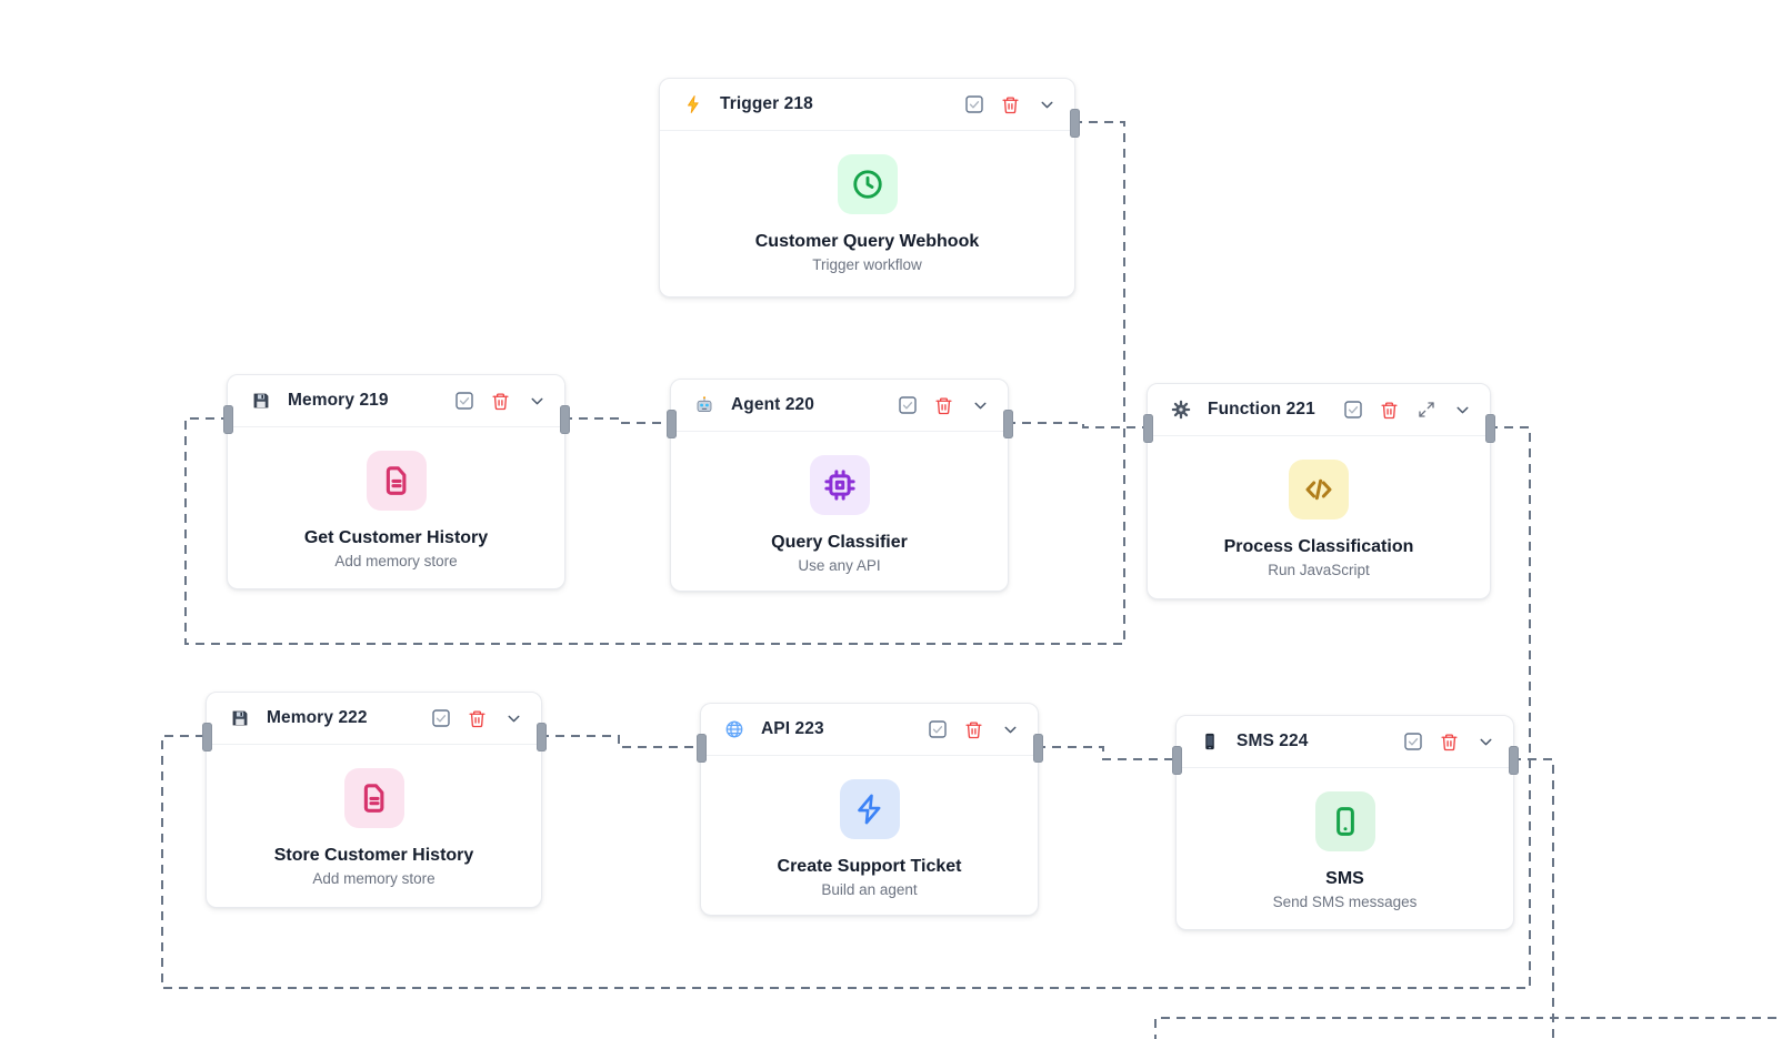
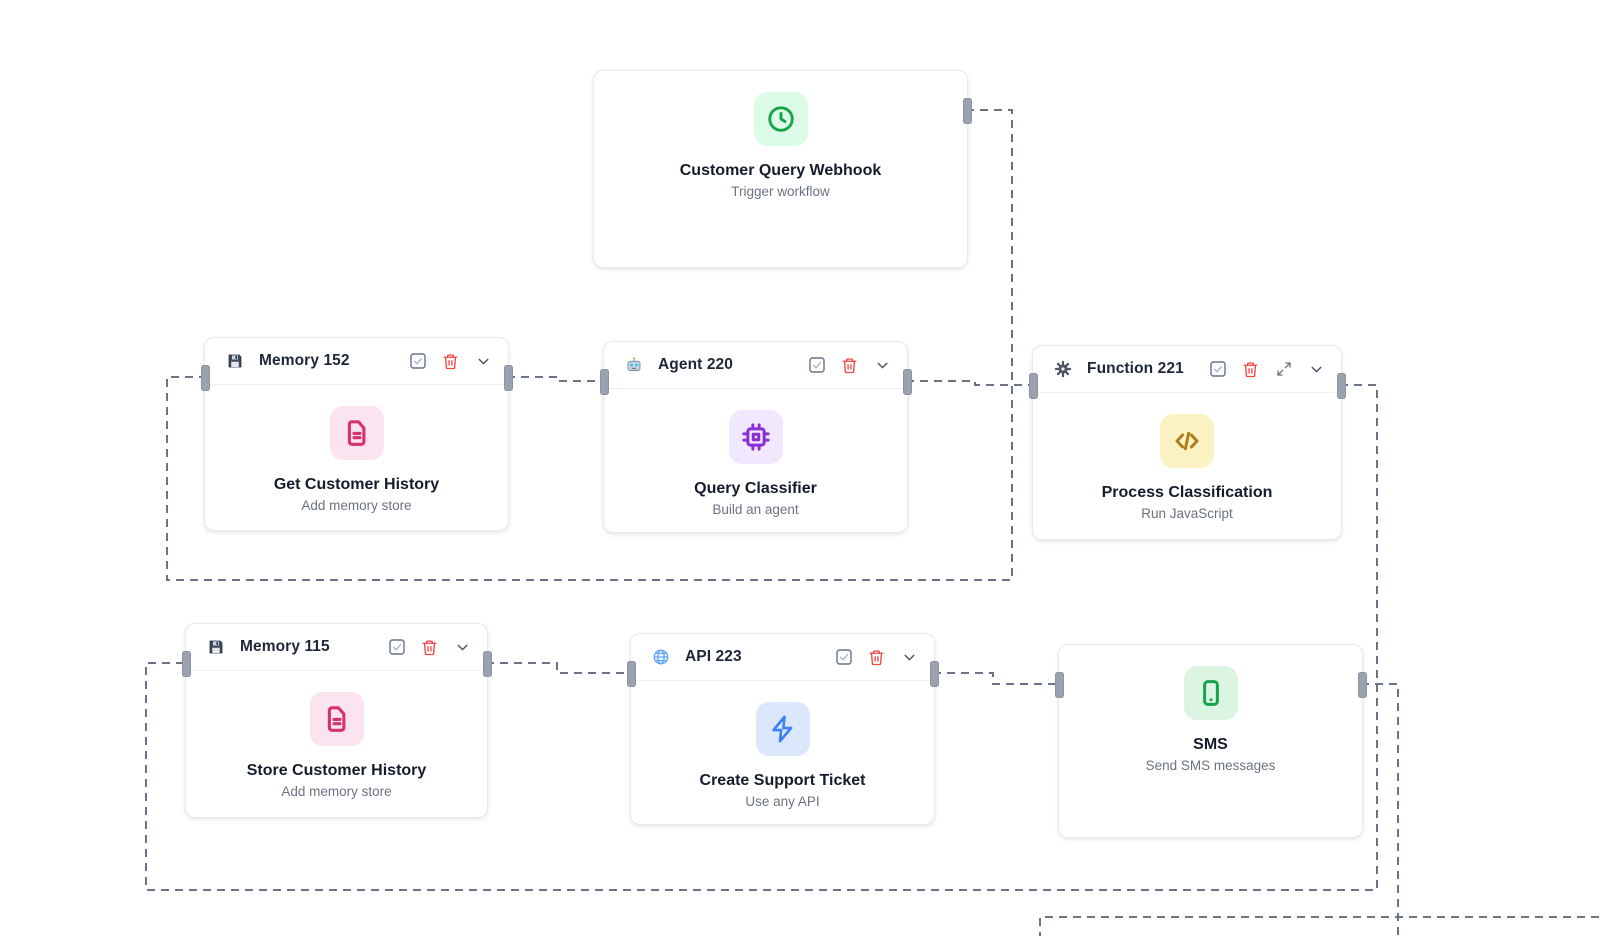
- Trigger 218
  Customer Query Webhook
  Trigger workflow
- Memory 219
+ Memory 152
  Get Customer History
  Add memory store
  Agent 220
  Query Classifier
- Use any API
+ Build an agent
  Function 221
  Process Classification
  Run JavaScript
- Memory 222
+ Memory 115
  Store Customer History
  Add memory store
  API 223
  Create Support Ticket
- Build an agent
+ Use any API
- SMS 224
  SMS
  Send SMS messages
